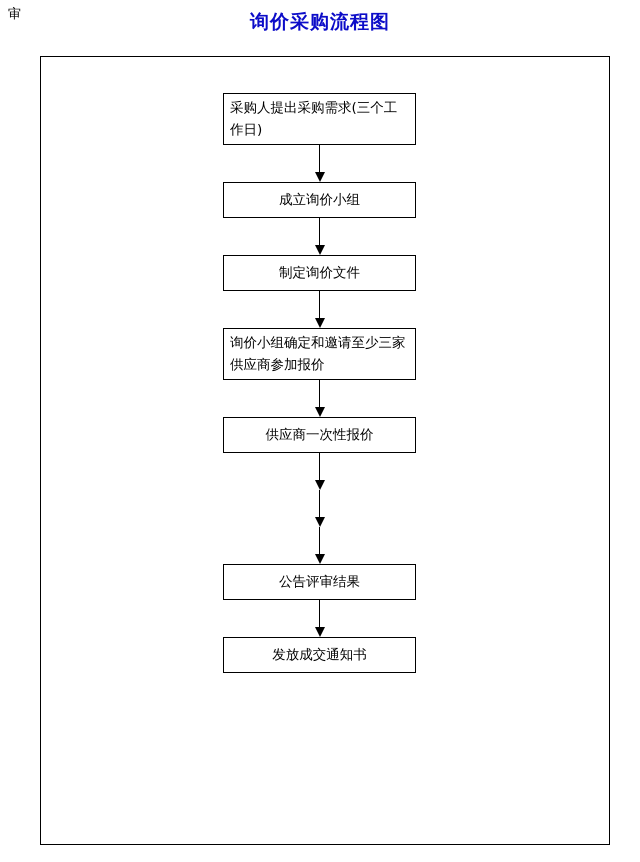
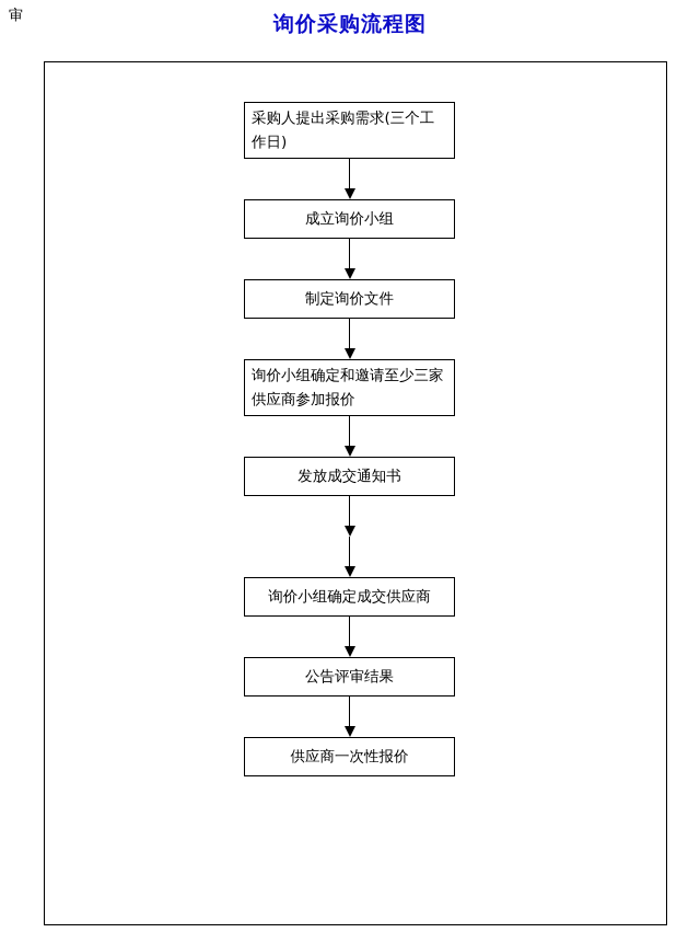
  审
  询价采购流程图
  采购人提出采购需求(三个工作日)
  成立询价小组
  制定询价文件
  询价小组确定和邀请至少三家供应商参加报价
- 供应商一次性报价
+ 发放成交通知书
+ 询价小组确定成交供应商
  公告评审结果
- 发放成交通知书
+ 供应商一次性报价
